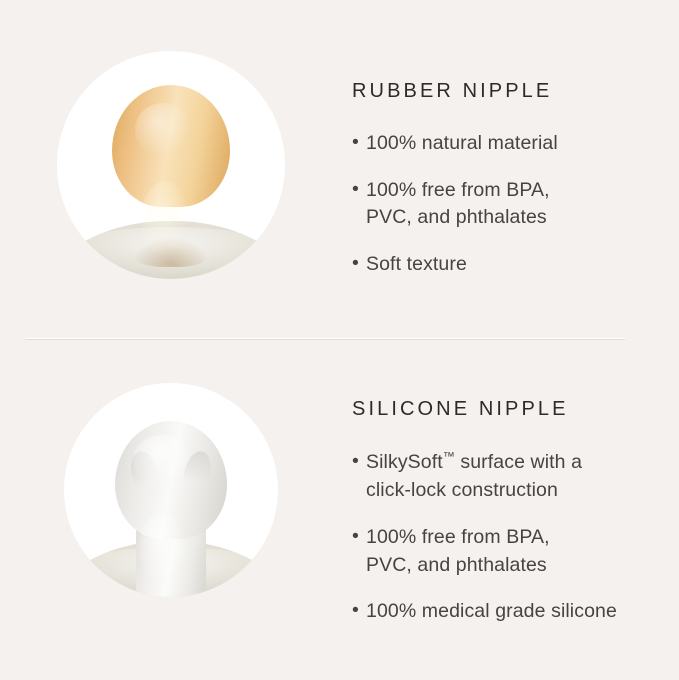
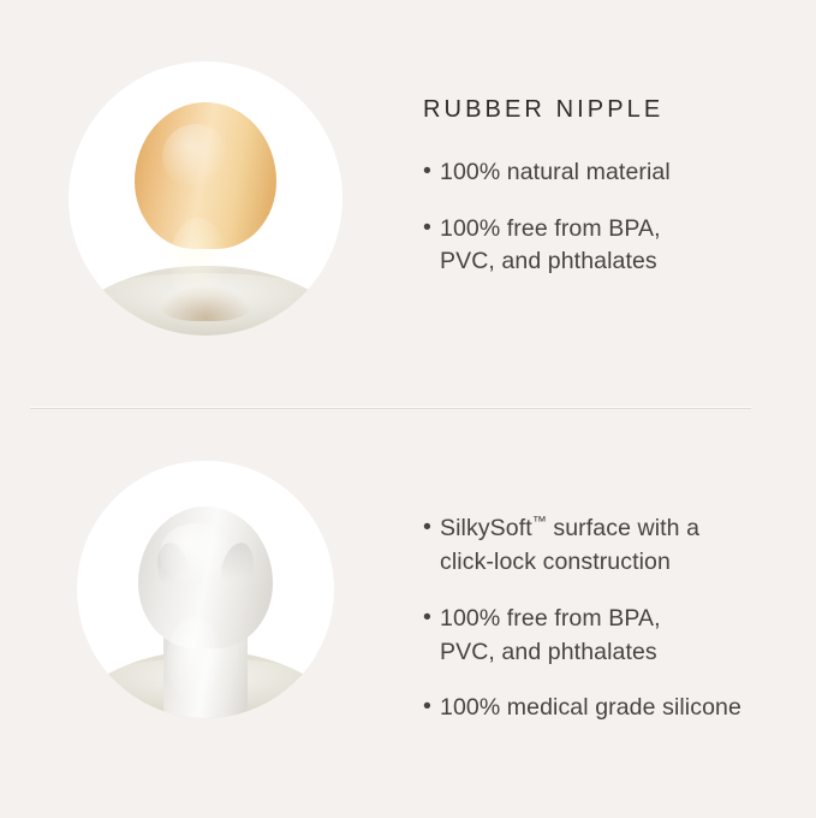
  RUBBER NIPPLE
  100% natural material
  100% free from BPA,
  PVC, and phthalates
- Soft texture
- SILICONE NIPPLE
  SilkySoft™ surface with a
  click-lock construction
  100% free from BPA,
  PVC, and phthalates
  100% medical grade silicone
